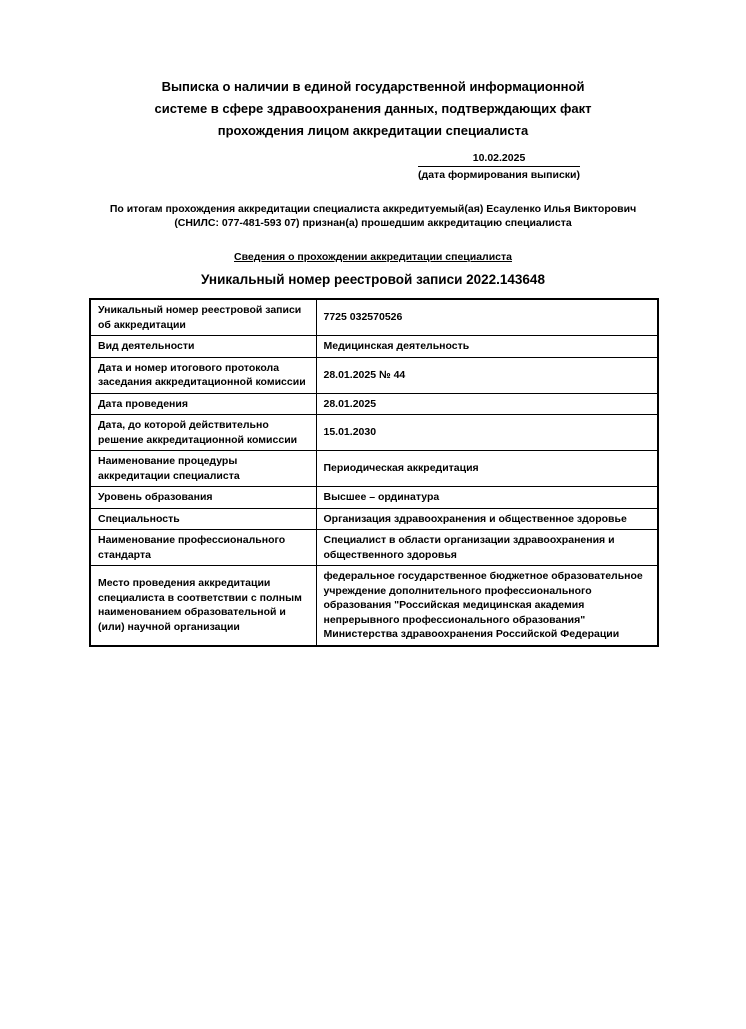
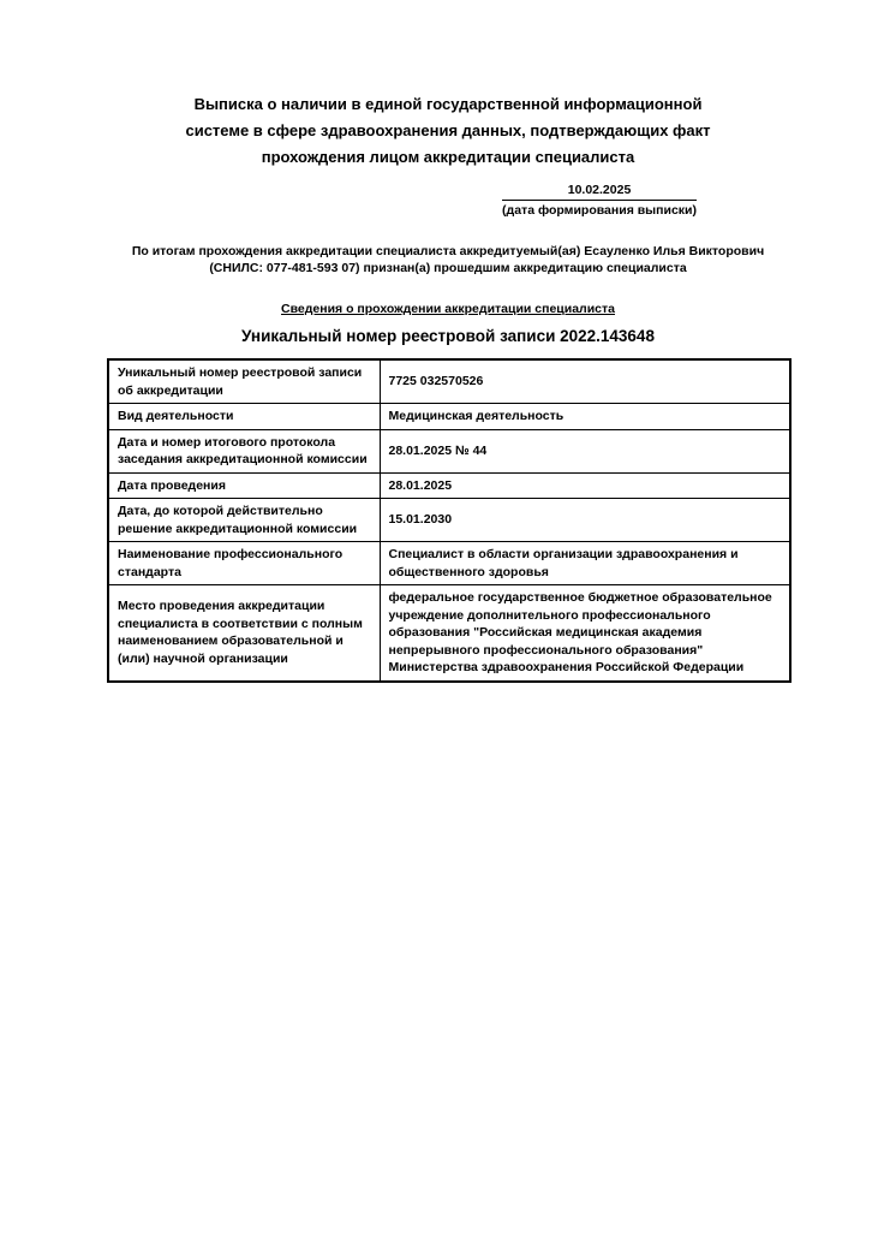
  Выписка о наличии в единой государственной информационной
  системе в сфере здравоохранения данных, подтверждающих факт
  прохождения лицом аккредитации специалиста
  10.02.2025
  (дата формирования выписки)
  По итогам прохождения аккредитации специалиста аккредитуемый(ая) Есауленко Илья Викторович (СНИЛС: 077-481-593 07) признан(а) прошедшим аккредитацию специалиста
  Сведения о прохождении аккредитации специалиста
  Уникальный номер реестровой записи 2022.143648
  Уникальный номер реестровой записи об аккредитации	7725 032570526
  Вид деятельности	Медицинская деятельность
  Дата и номер итогового протокола заседания аккредитационной комиссии	28.01.2025 № 44
  Дата проведения	28.01.2025
  Дата, до которой действительно решение аккредитационной комиссии	15.01.2030
- Наименование процедуры аккредитации специалиста	Периодическая аккредитация
- Уровень образования	Высшее – ординатура
- Специальность	Организация здравоохранения и общественное здоровье
  Наименование профессионального стандарта	Специалист в области организации здравоохранения и общественного здоровья
  Место проведения аккредитации специалиста в соответствии с полным наименованием образовательной и (или) научной организации	федеральное государственное бюджетное образовательное учреждение дополнительного профессионального образования "Российская медицинская академия непрерывного профессионального образования" Министерства здравоохранения Российской Федерации
